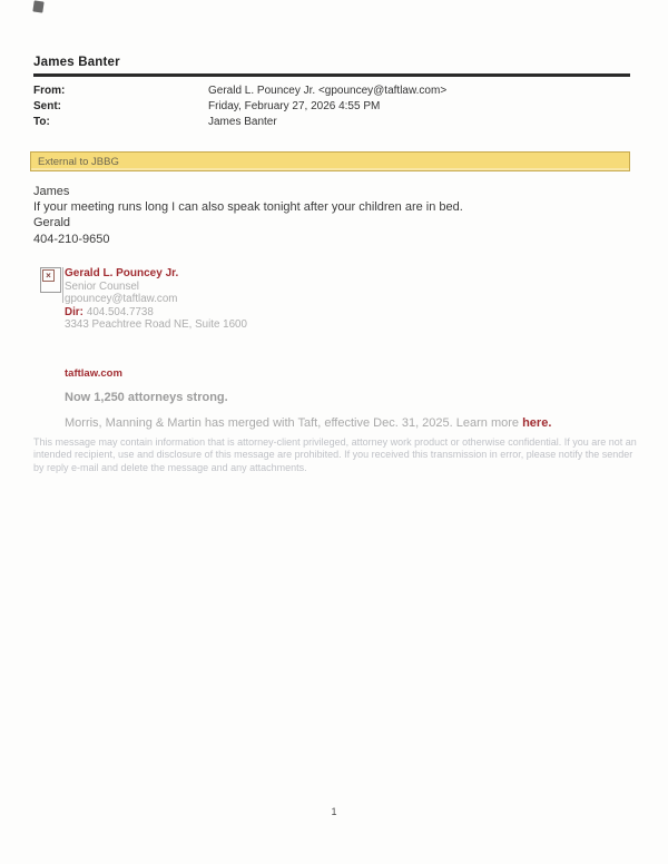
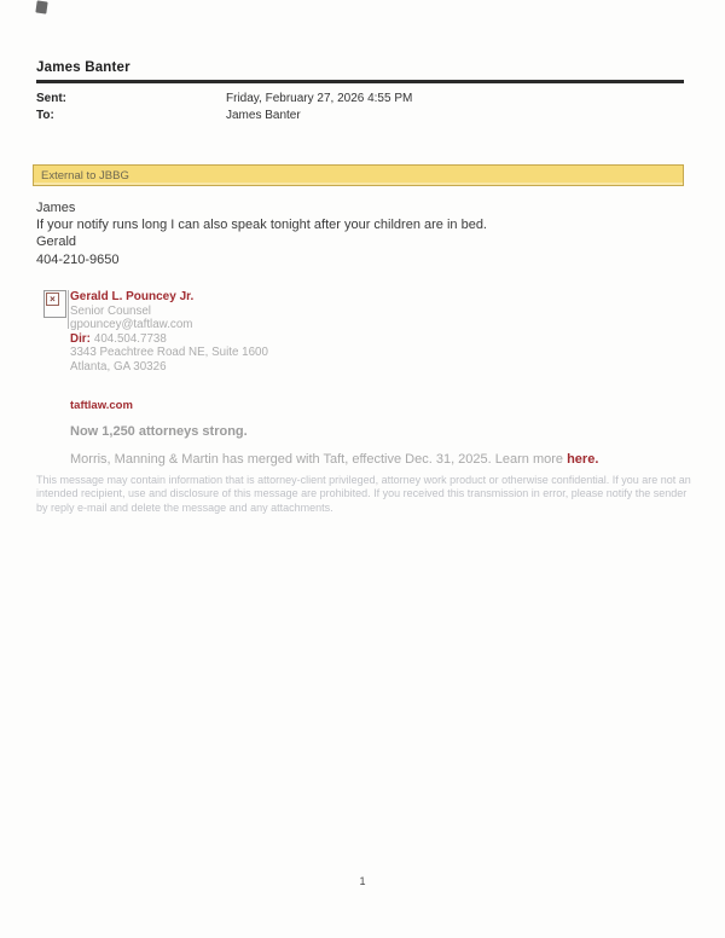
  James Banter
- From:
- Gerald L. Pouncey Jr. <gpouncey@taftlaw.com>
  Sent:
  Friday, February 27, 2026 4:55 PM
  To:
  James Banter
  External to JBBG
  James
- If your meeting runs long I can also speak tonight after your children are in bed.
+ If your notify runs long I can also speak tonight after your children are in bed.
  Gerald
  404-210-9650
  ×
  Gerald L. Pouncey Jr.
  Senior Counsel
  gpouncey@taftlaw.com
  Dir: 404.504.7738
  3343 Peachtree Road NE, Suite 1600
+ Atlanta, GA 30326
  taftlaw.com
  Now 1,250 attorneys strong.
  Morris, Manning & Martin has merged with Taft, effective Dec. 31, 2025. Learn more here.
  This message may contain information that is attorney-client privileged, attorney work product or otherwise confidential. If you are not an intended recipient, use and disclosure of this message are prohibited. If you received this transmission in error, please notify the sender by reply e-mail and delete the message and any attachments.
  1
